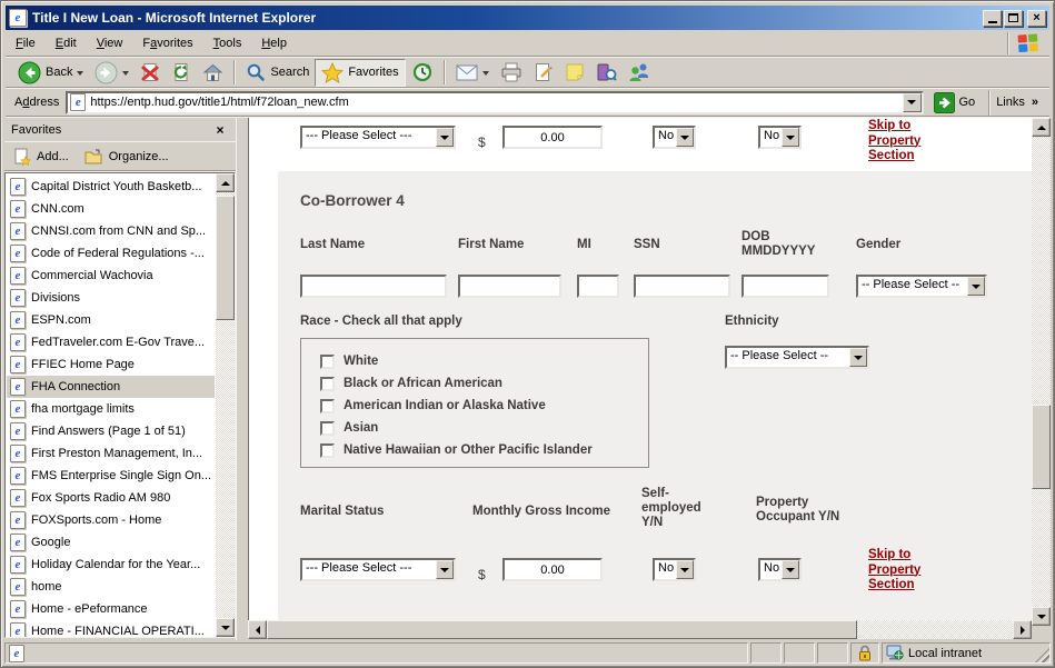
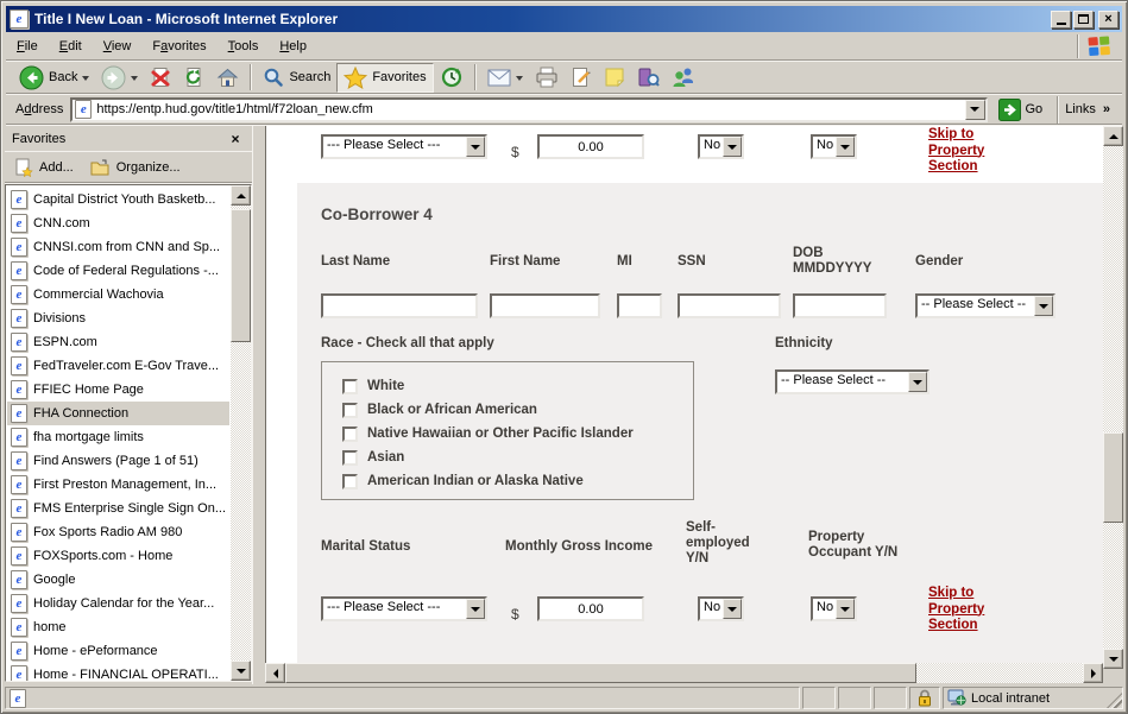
  e
  Title I New Loan - Microsoft Internet Explorer
  ×
  File
  Edit
  View
  Favorites
  Tools
  Help
  Back
  Search
  Favorites
  Address
  e
  https://entp.hud.gov/title1/html/f72loan_new.cfm
  Go
  Links
  »
  Favorites
  ×
  Add...
  Organize...
  e
  Capital District Youth Basketb...
  e
  CNN.com
  e
  CNNSI.com from CNN and Sp...
  e
  Code of Federal Regulations -...
  e
  Commercial Wachovia
  e
  Divisions
  e
  ESPN.com
  e
  FedTraveler.com E-Gov Trave...
  e
  FFIEC Home Page
  e
  FHA Connection
  e
  fha mortgage limits
  e
  Find Answers (Page 1 of 51)
  e
  First Preston Management, In...
  e
  FMS Enterprise Single Sign On...
  e
  Fox Sports Radio AM 980
  e
  FOXSports.com - Home
  e
  Google
  e
  Holiday Calendar for the Year...
  e
  home
  e
  Home - ePeformance
  e
  Home - FINANCIAL OPERATI...
  --- Please Select ---
  $
  0.00
  No
  No
  Skip to Property Section
  Co-Borrower 4
  Last Name
  First Name
  MI
  SSN
  DOB MMDDYYYY
  Gender
  -- Please Select --
  Race - Check all that apply
  Ethnicity
  White
  Black or African American
- American Indian or Alaska Native
+ Native Hawaiian or Other Pacific Islander
  Asian
- Native Hawaiian or Other Pacific Islander
+ American Indian or Alaska Native
  -- Please Select --
  Marital Status
  Monthly Gross Income
  Self-employed Y/N
  Property Occupant Y/N
  --- Please Select ---
  $
  0.00
  No
  No
  Skip to Property Section
  e
  Local intranet
